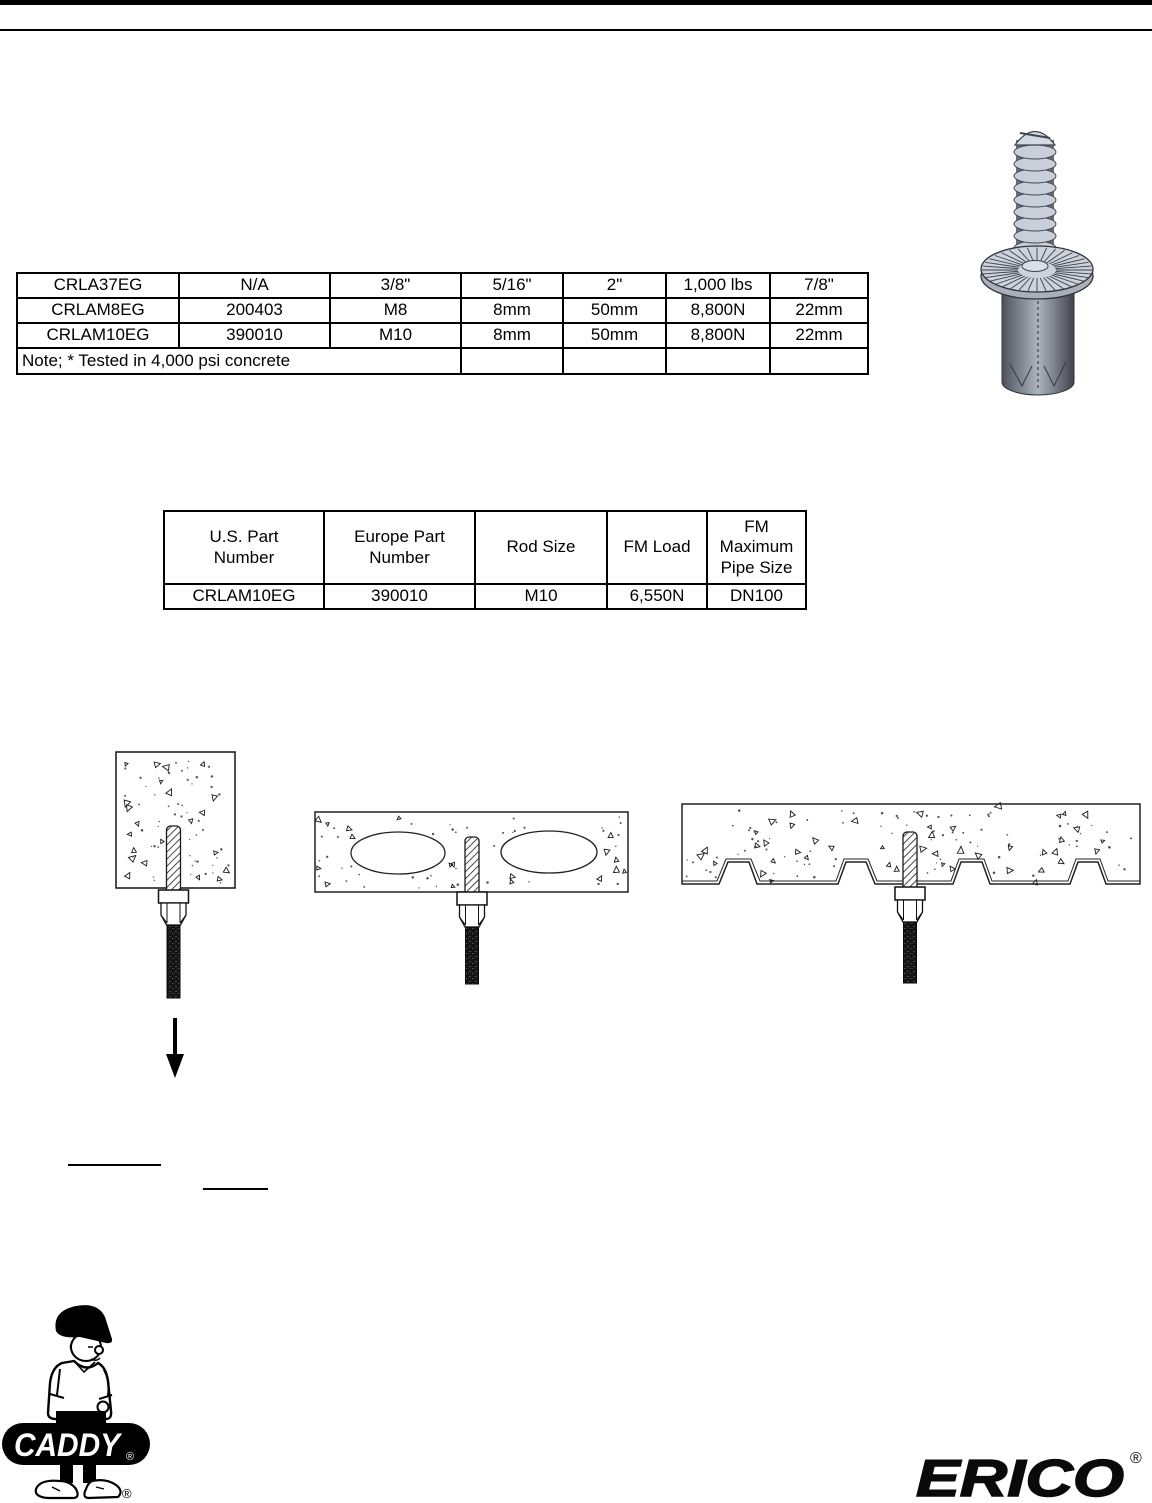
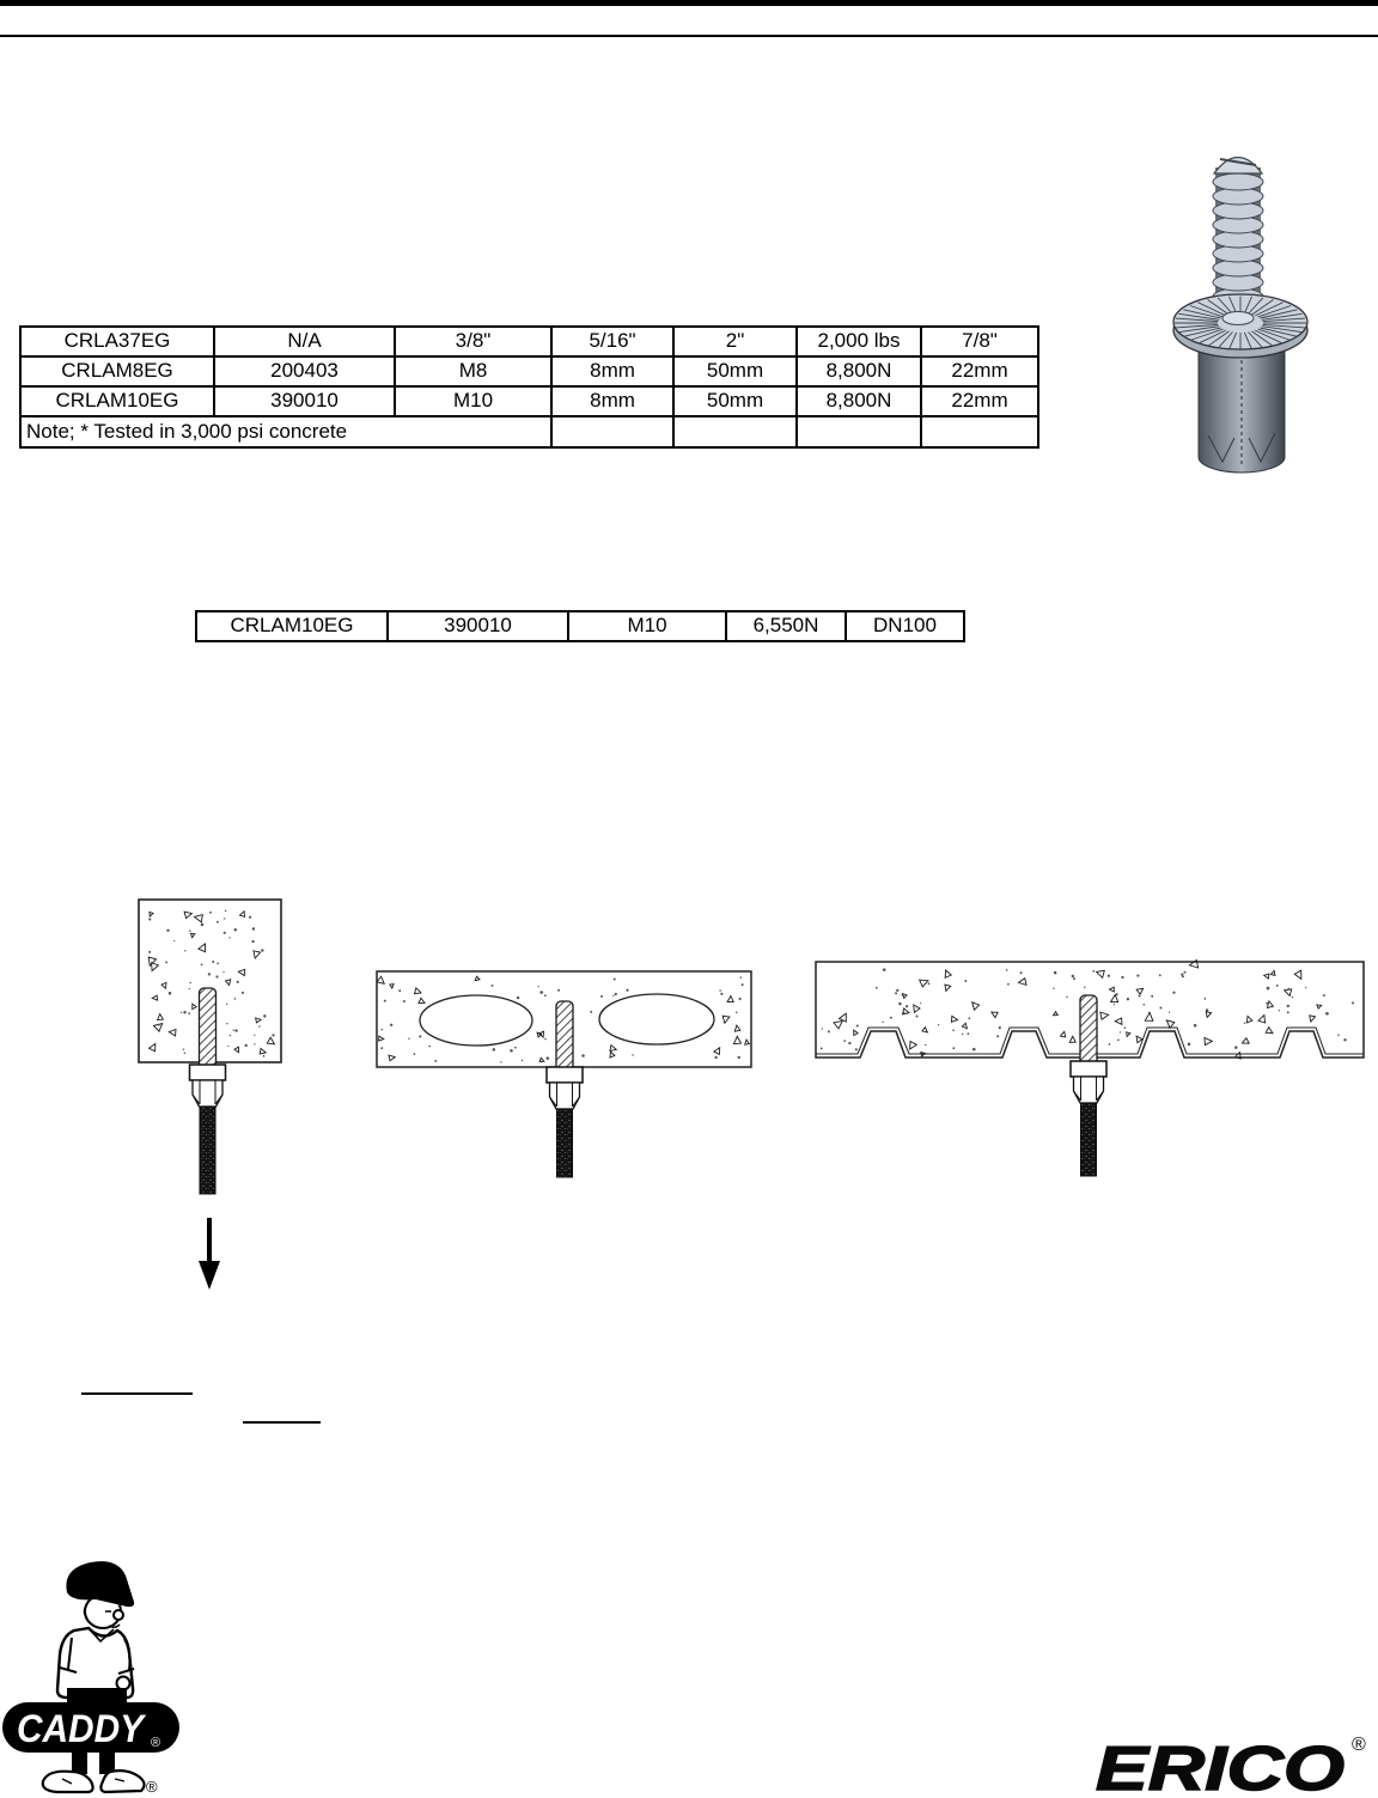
- CRLA37EG	N/A	3/8"	5/16"	2"	1,000 lbs	7/8"
+ CRLA37EG	N/A	3/8"	5/16"	2"	2,000 lbs	7/8"
  CRLAM8EG	200403	M8	8mm	50mm	8,800N	22mm
  CRLAM10EG	390010	M10	8mm	50mm	8,800N	22mm
- Note; * Tested in 4,000 psi concrete
+ Note; * Tested in 3,000 psi concrete
- U.S. Part Number	Europe Part Number	Rod Size	FM Load	FM Maximum Pipe Size
  CRLAM10EG	390010	M10	6,550N	DN100
  CADDY
  ®
  ®
  ERICO
  ®
